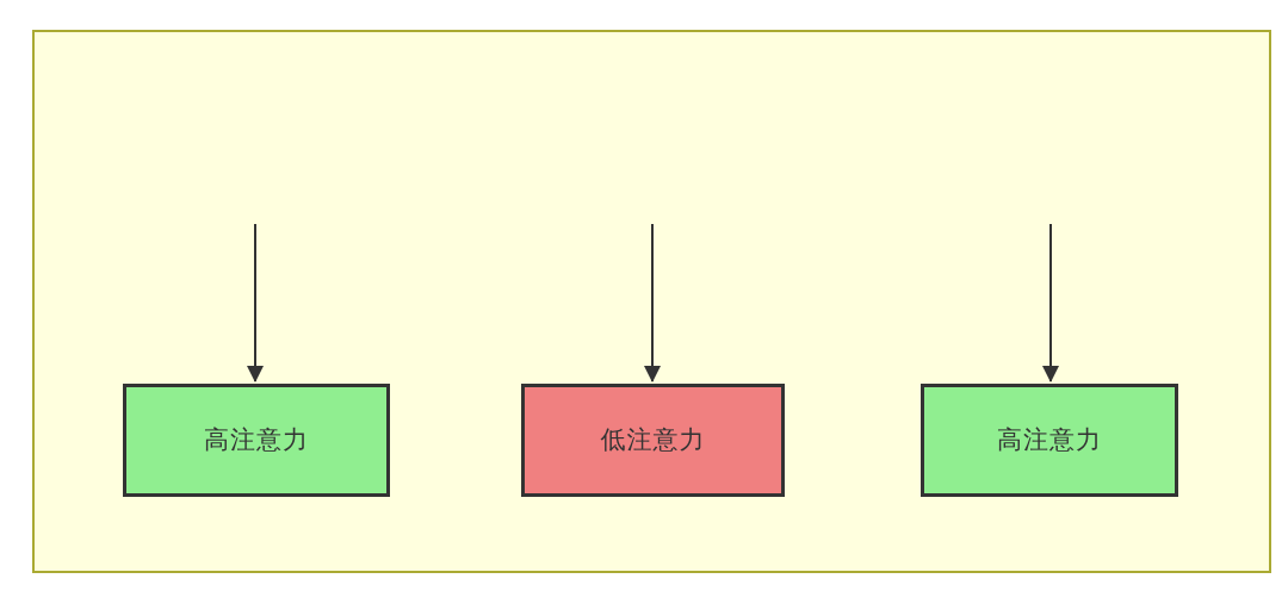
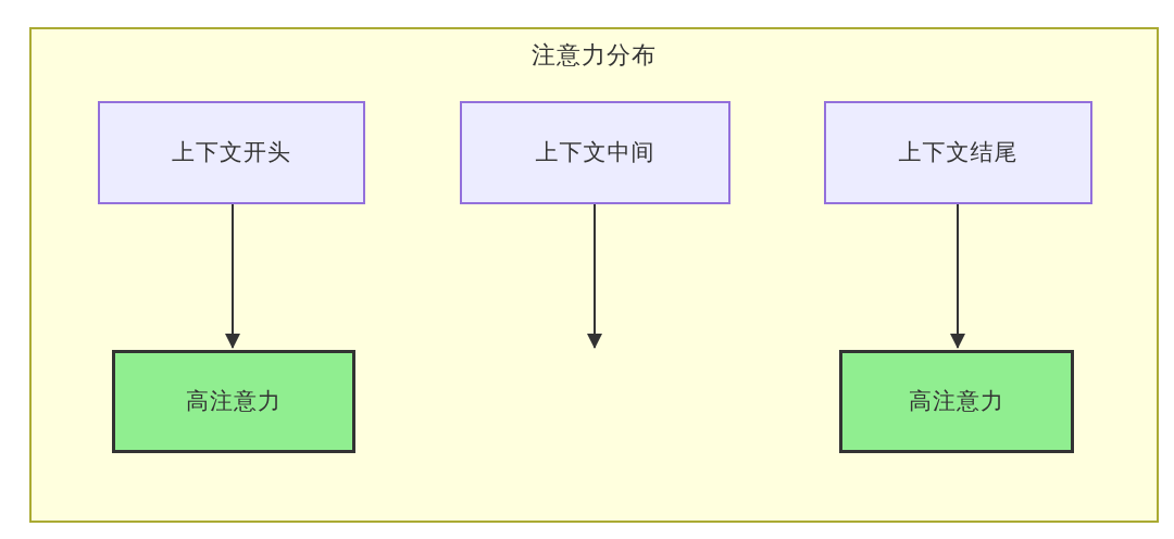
+ 注意力分布
+ 上下文开头
+ 上下文中间
+ 上下文结尾
  高注意力
- 低注意力
  高注意力
